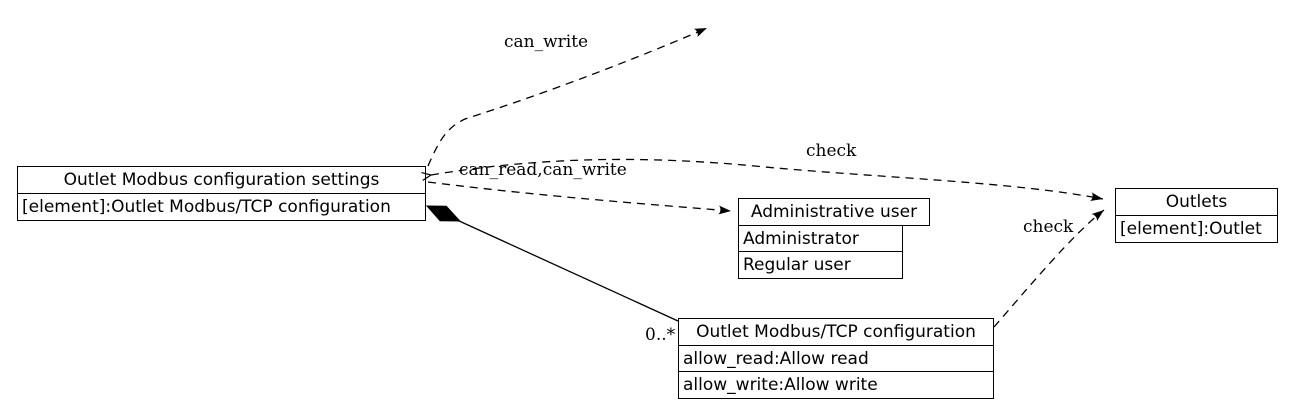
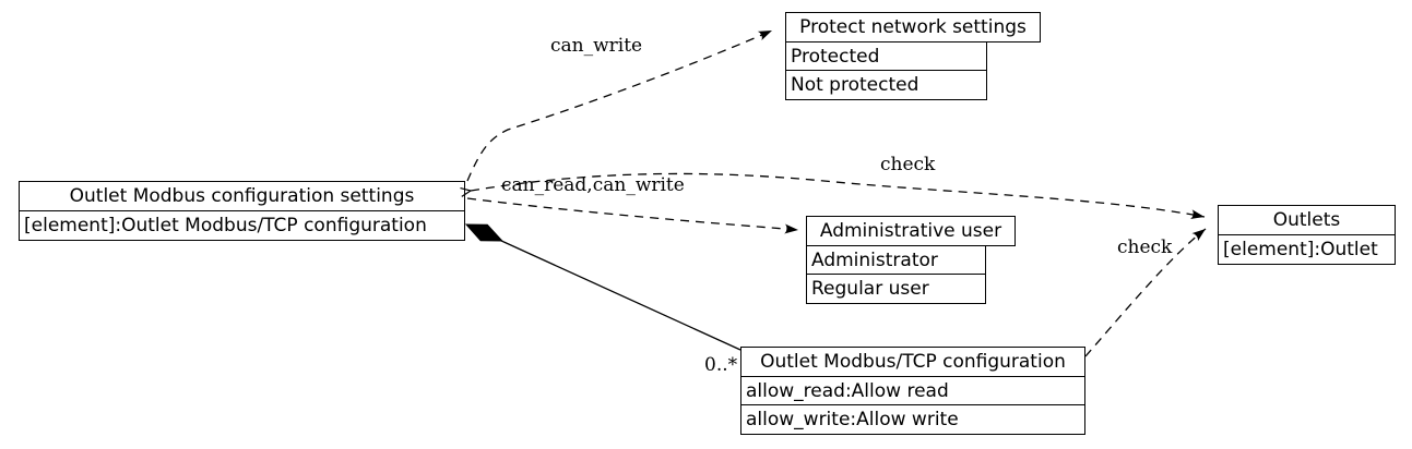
  Outlet Modbus configuration settings
  [element]:Outlet Modbus/TCP configuration
+ Protect network settings
+ Protected
+ Not protected
  Administrative user
  Administrator
  Regular user
  Outlets
  [element]:Outlet
  Outlet Modbus/TCP configuration
  allow_read:Allow read
  allow_write:Allow write
  can_write
  an_read,can_write
  check
  check
  0..*
